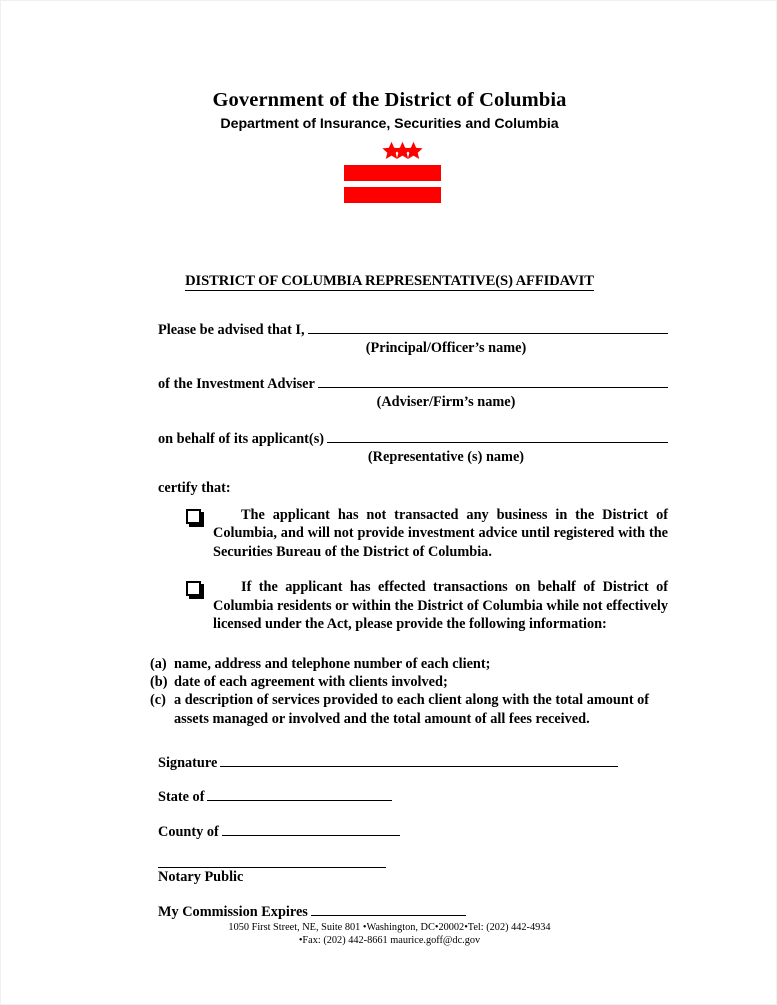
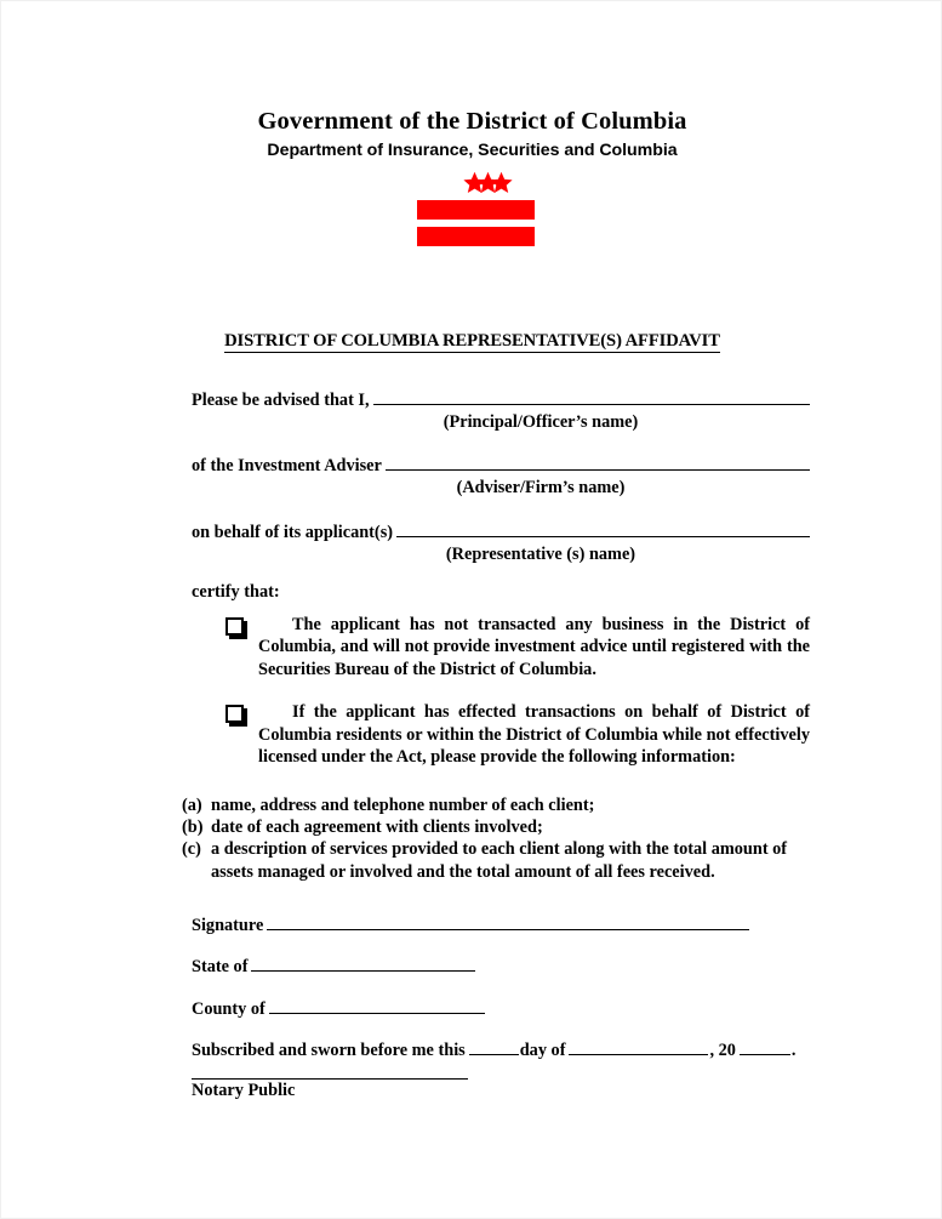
  Government of the District of Columbia
  Department of Insurance, Securities and Columbia
  DISTRICT OF COLUMBIA REPRESENTATIVE(S) AFFIDAVIT
  Please be advised that I,
  (Principal/Officer’s name)
  of the Investment Adviser
  (Adviser/Firm’s name)
  on behalf of its applicant(s)
  (Representative (s) name)
  certify that:
  The applicant has not transacted any business in the District of Columbia, and will not provide investment advice until registered with the Securities Bureau of the District of Columbia.
  If the applicant has effected transactions on behalf of District of Columbia residents or within the District of Columbia while not effectively licensed under the Act, please provide the following information:
  (a)
  name, address and telephone number of each client;
  (b)
  date of each agreement with clients involved;
  (c)
  a description of services provided to each client along with the total amount of assets managed or involved and the total amount of all fees received.
  Signature
  State of
  County of
+ Subscribed and sworn before me this
+ day of
+ , 20
+ .
  Notary Public
- My Commission Expires
- 1050 First Street, NE, Suite 801 •Washington, DC•20002•Tel: (202) 442-4934
- •Fax: (202) 442-8661 maurice.goff@dc.gov
